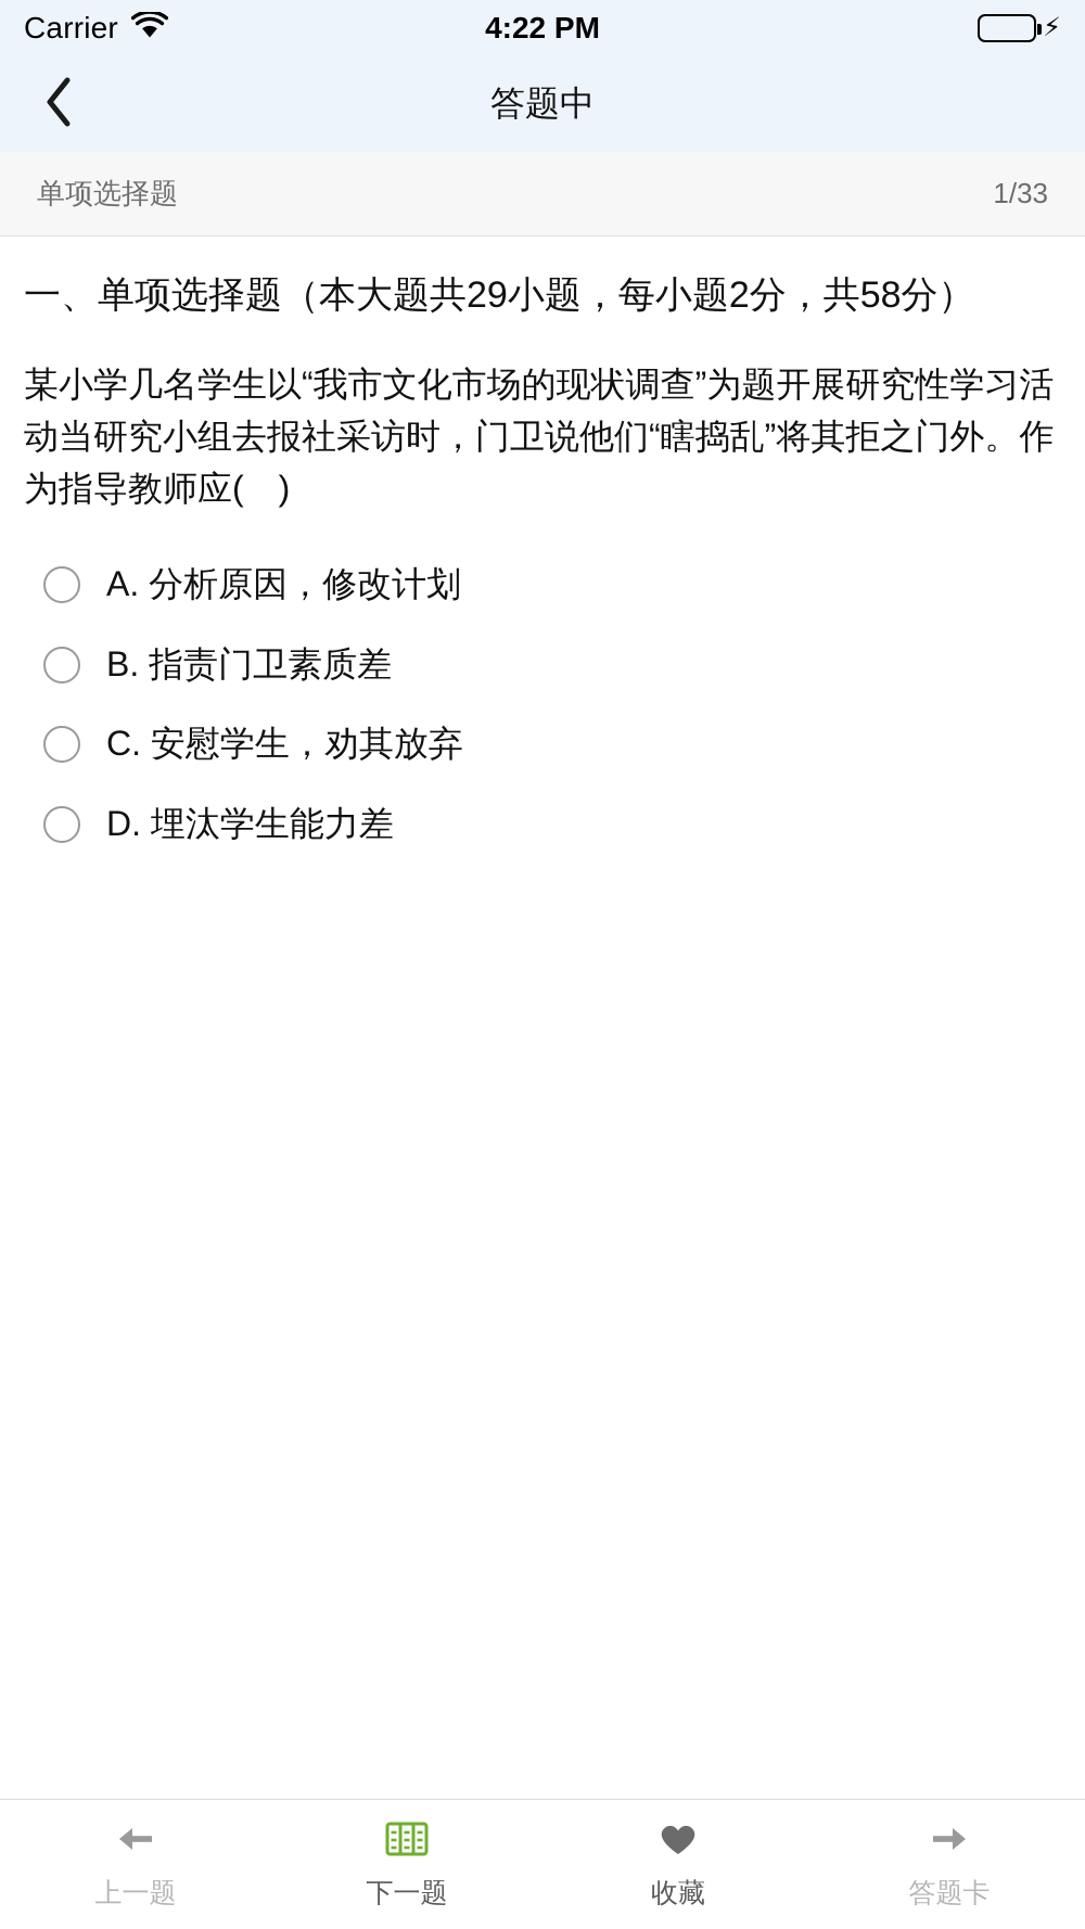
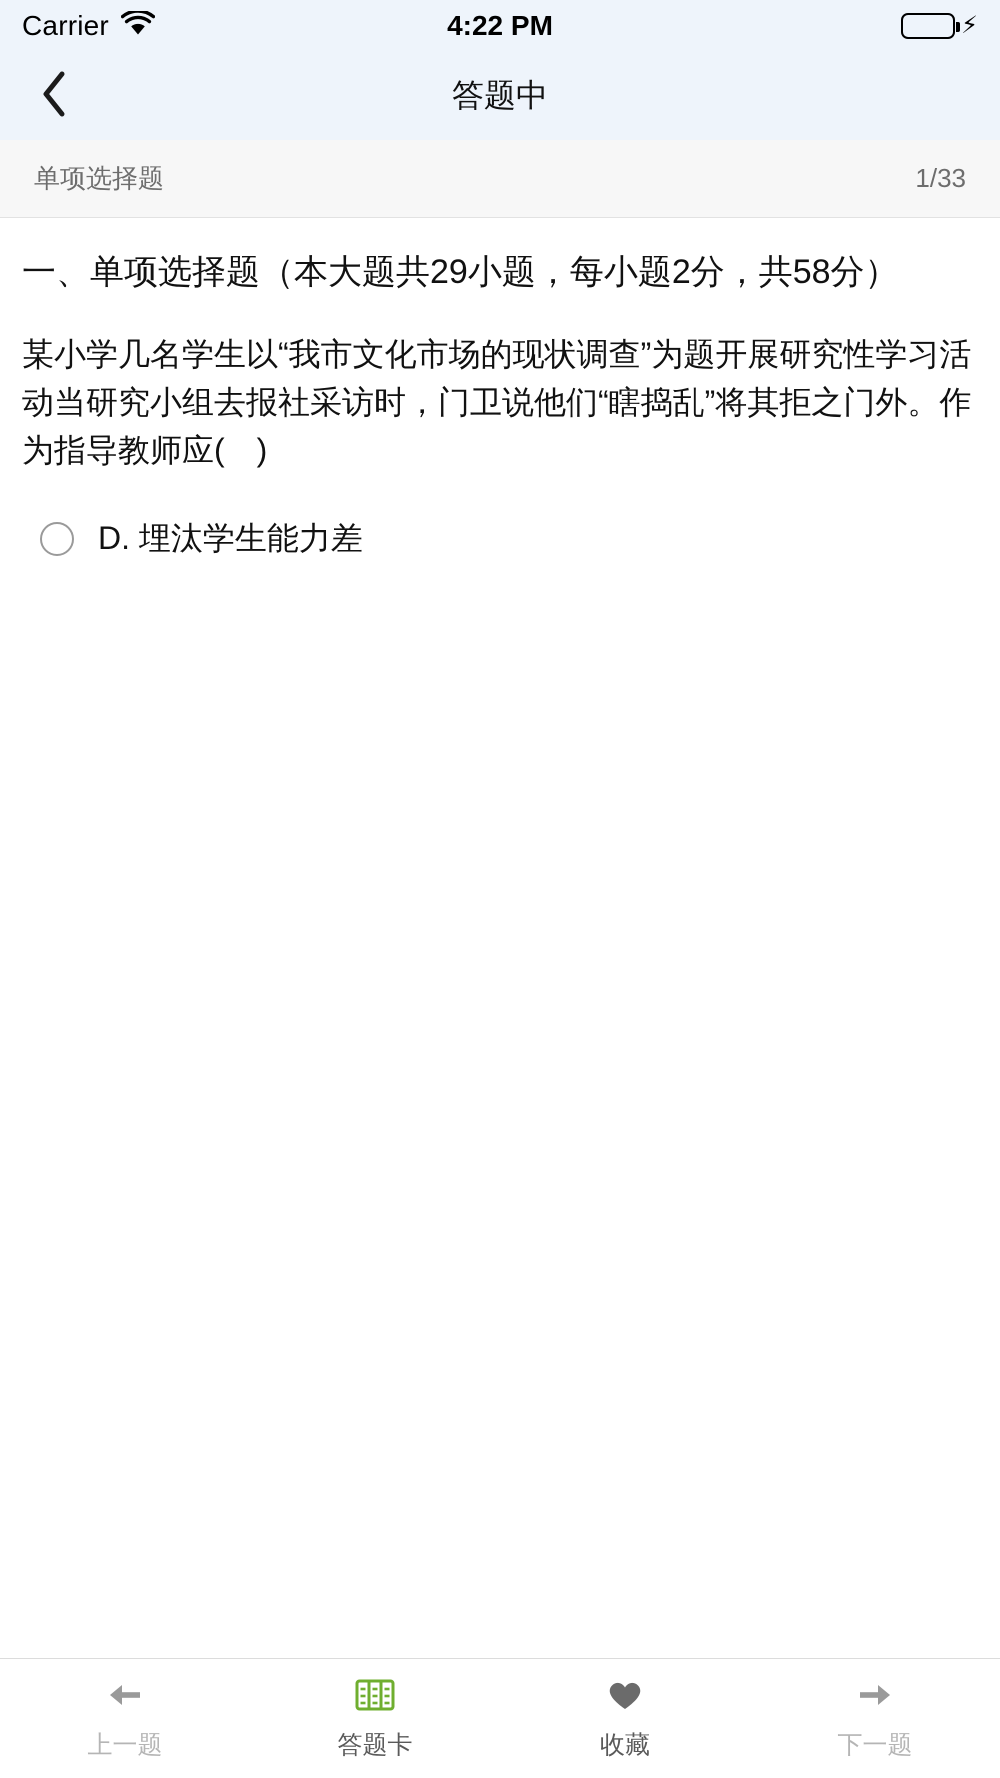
  Carrier
  4:22 PM
  ⚡
  答题中
  单项选择题
  1/33
  一、单项选择题（本大题共29小题，每小题2分，共58分）
  某小学几名学生以“我市文化市场的现状调查”为题开展研究性学习活动当研究小组去报社采访时，门卫说他们“瞎捣乱”将其拒之门外。作为指导教师应( )
- A. 分析原因，修改计划
- B. 指责门卫素质差
- C. 安慰学生，劝其放弃
  D. 埋汰学生能力差
  上一题
- 下一题
+ 答题卡
  收藏
- 答题卡
+ 下一题
